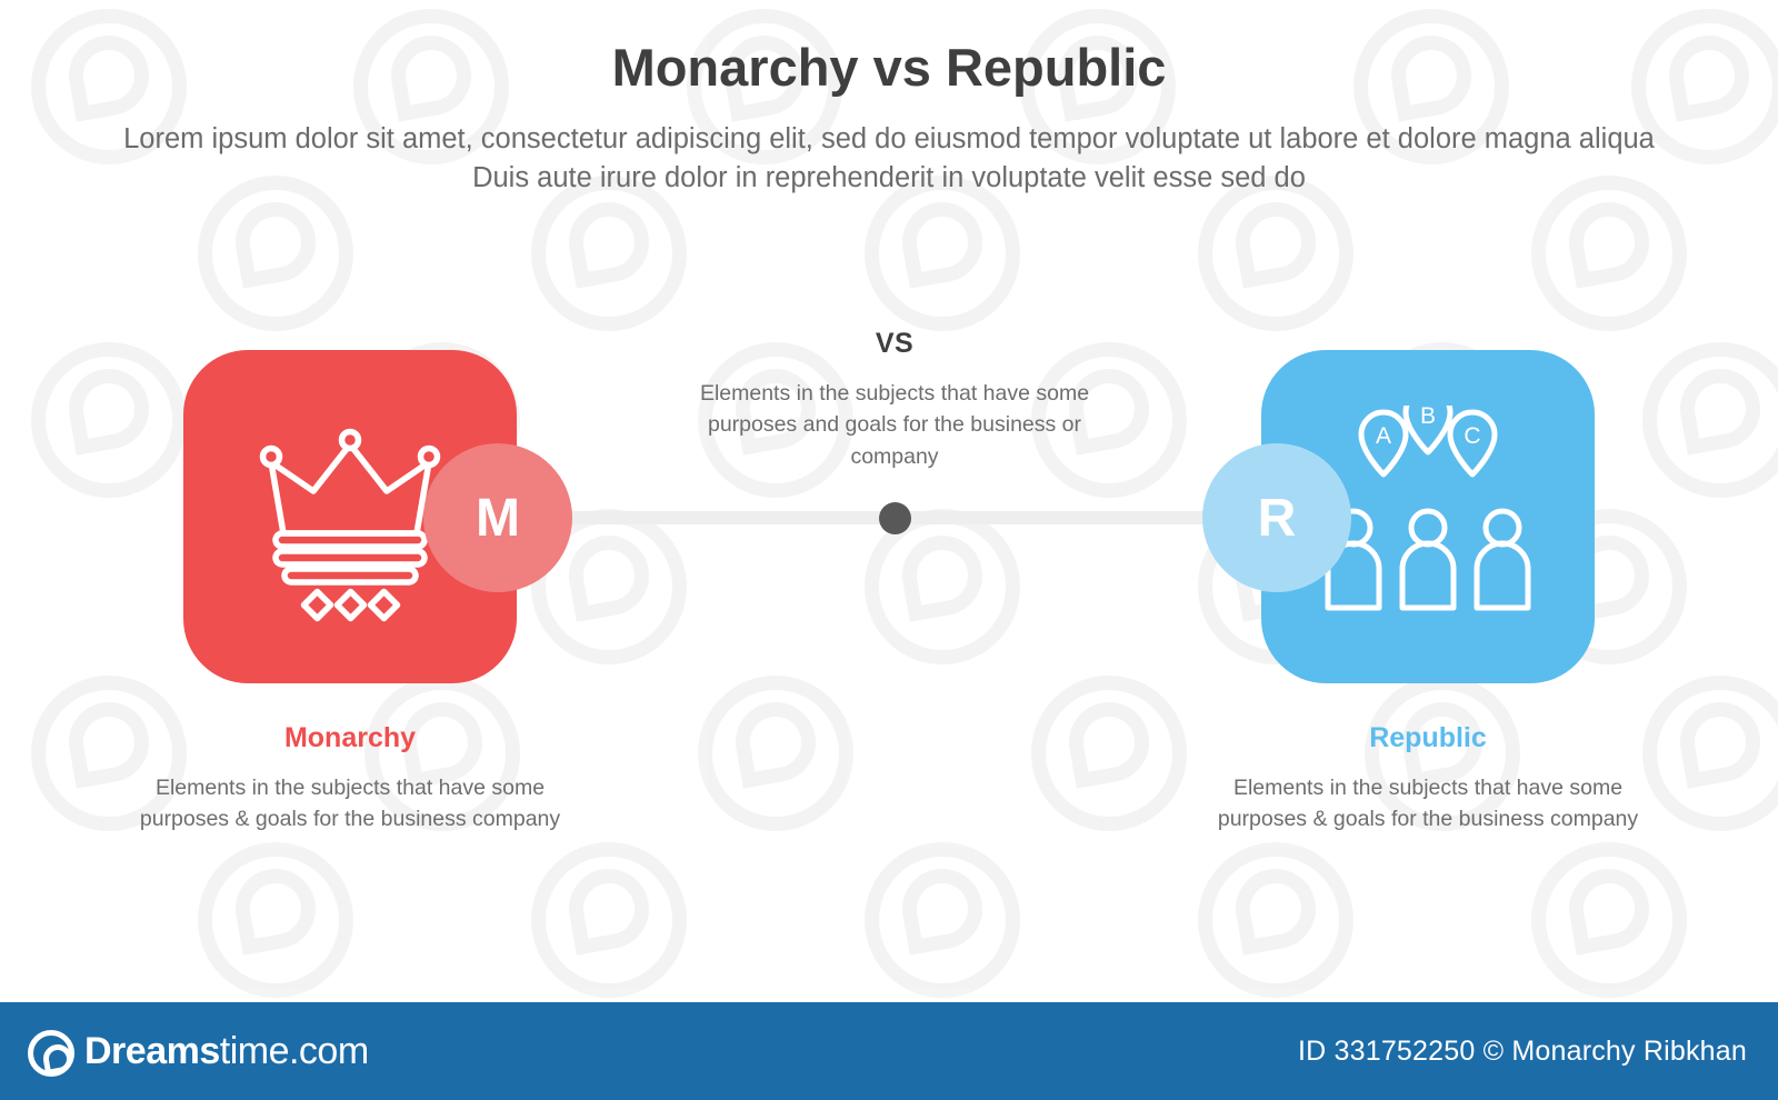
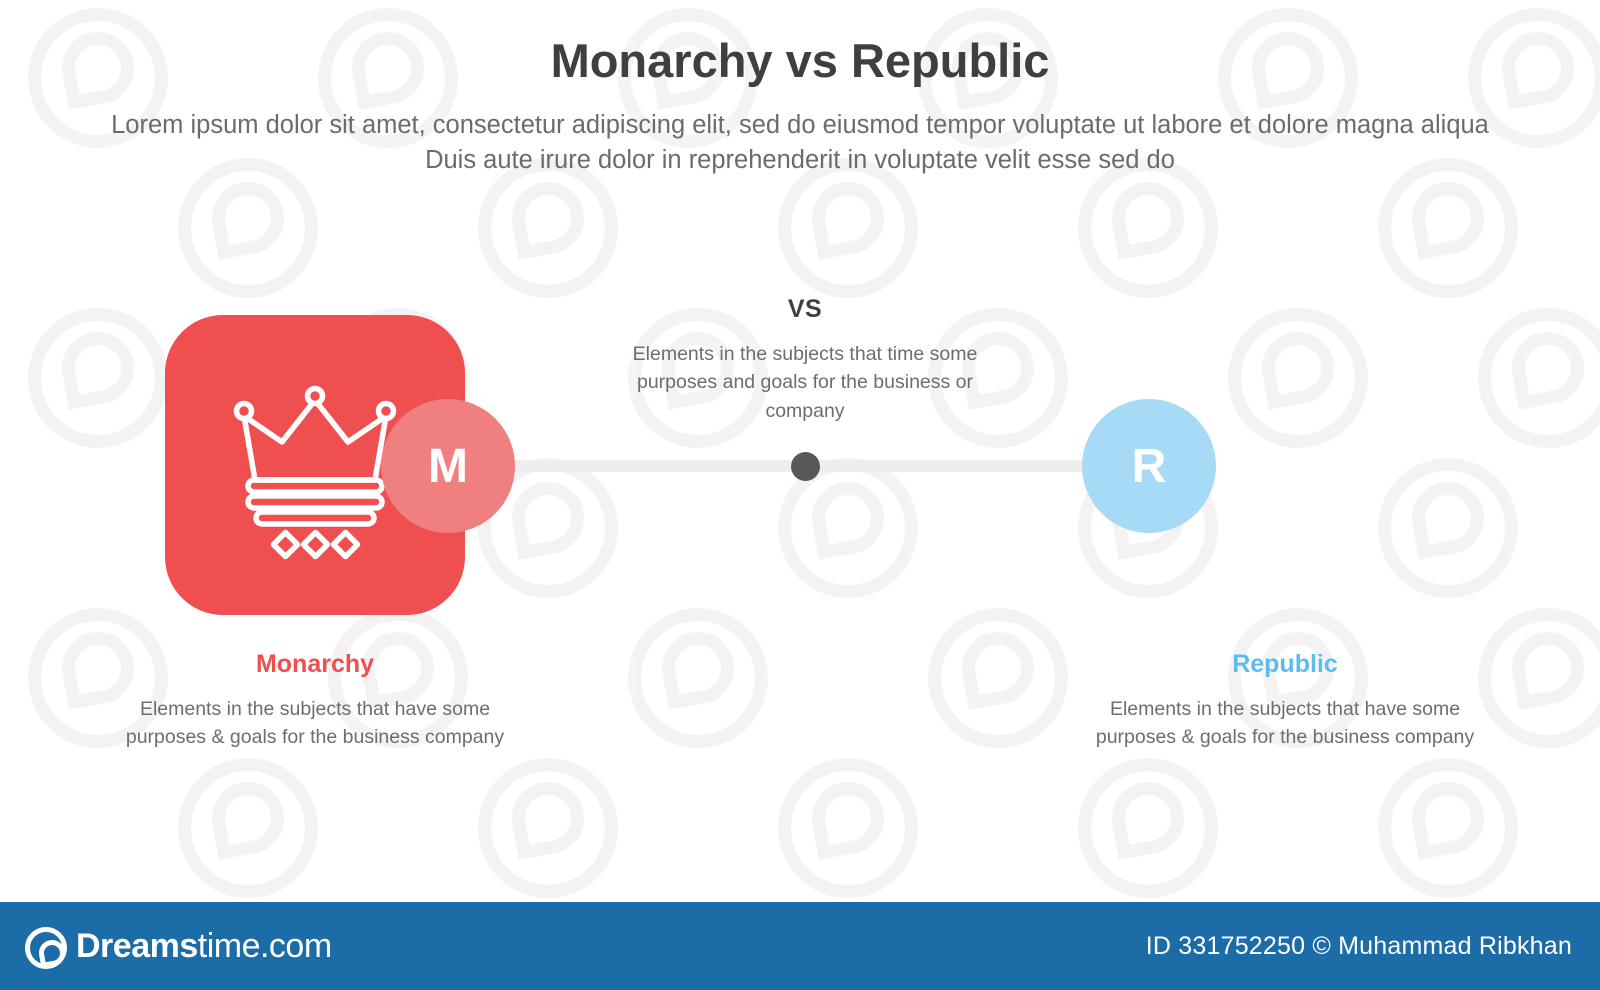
  Monarchy vs Republic
  Lorem ipsum dolor sit amet, consectetur adipiscing elit, sed do eiusmod tempor voluptate ut labore et dolore magna aliqua Duis aute irure dolor in reprehenderit in voluptate velit esse sed do
  M
- A
- B
- C
  R
  VS
- Elements in the subjects that have some purposes and goals for the business or company
+ Elements in the subjects that time some purposes and goals for the business or company
  Monarchy
  Elements in the subjects that have some purposes & goals for the business company
  Republic
  Elements in the subjects that have some purposes & goals for the business company
  Dreamstime.com
- ID 331752250 © Monarchy Ribkhan
+ ID 331752250 © Muhammad Ribkhan
